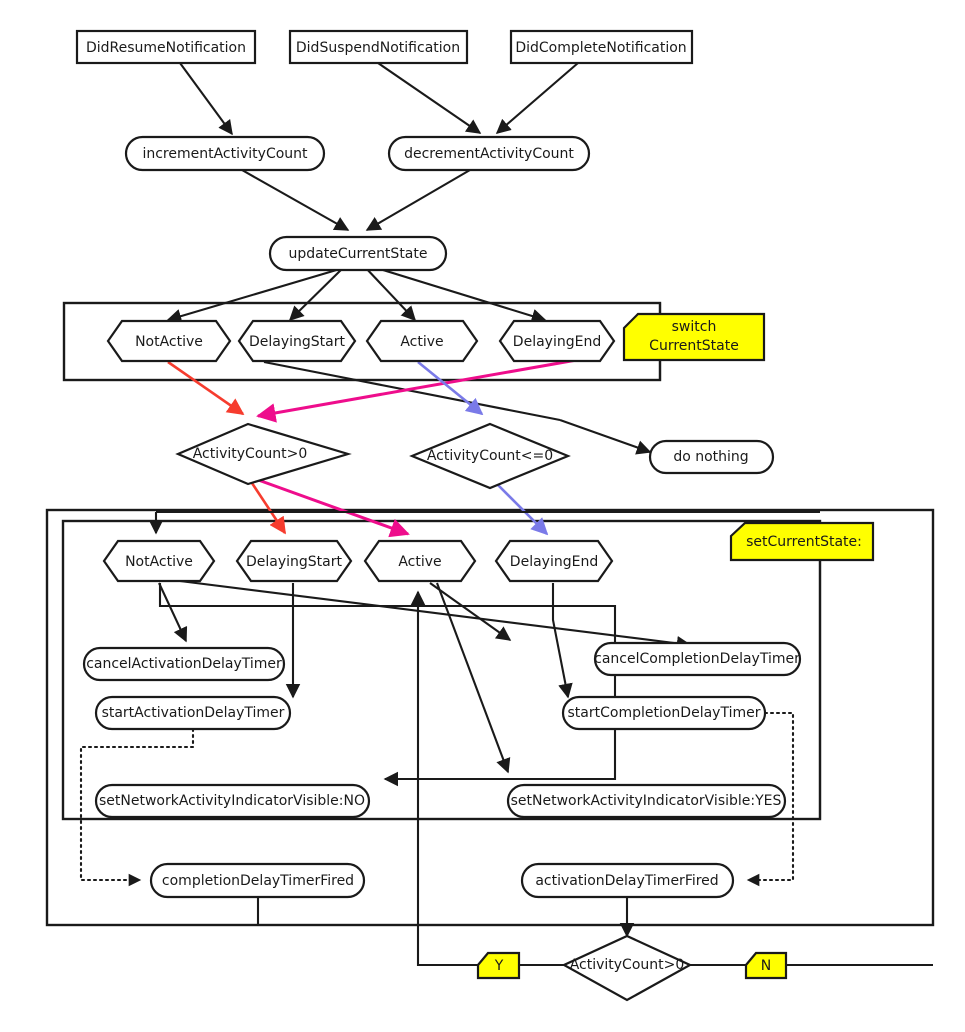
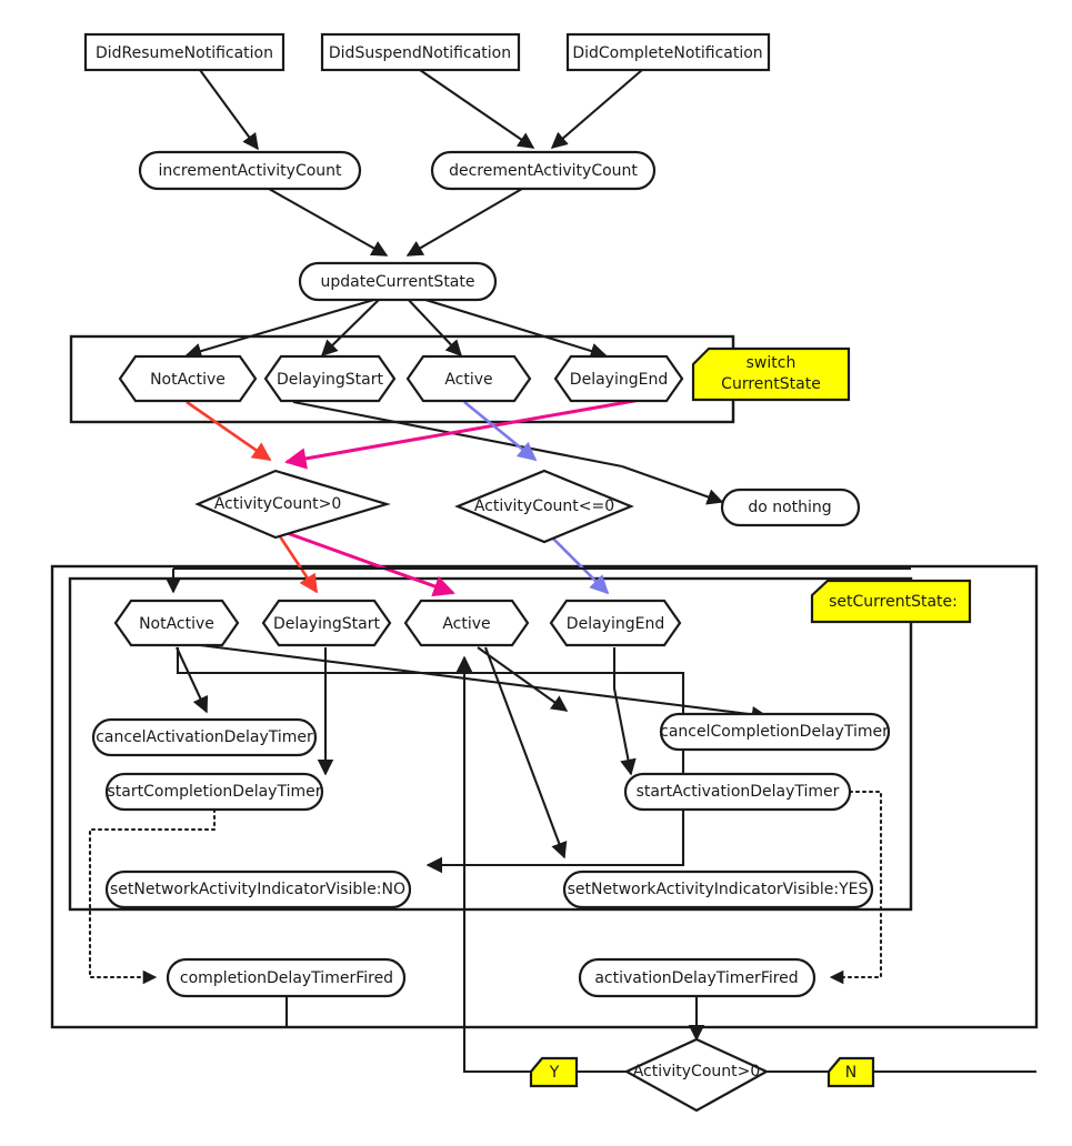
  DidResumeNotification
  DidSuspendNotification
  DidCompleteNotification
  incrementActivityCount
  decrementActivityCount
  updateCurrentState
  NotActive
  DelayingStart
  Active
  DelayingEnd
  switch
  CurrentState
  ActivityCount>0
  ActivityCount<=0
  do nothing
  NotActive
  DelayingStart
  Active
  DelayingEnd
  setCurrentState:
  cancelActivationDelayTimer
- startActivationDelayTimer
+ startCompletionDelayTimer
  setNetworkActivityIndicatorVisible:NO
  cancelCompletionDelayTimer
- startCompletionDelayTimer
+ startActivationDelayTimer
  setNetworkActivityIndicatorVisible:YES
  completionDelayTimerFired
  activationDelayTimerFired
  ActivityCount>0
  Y
  N
